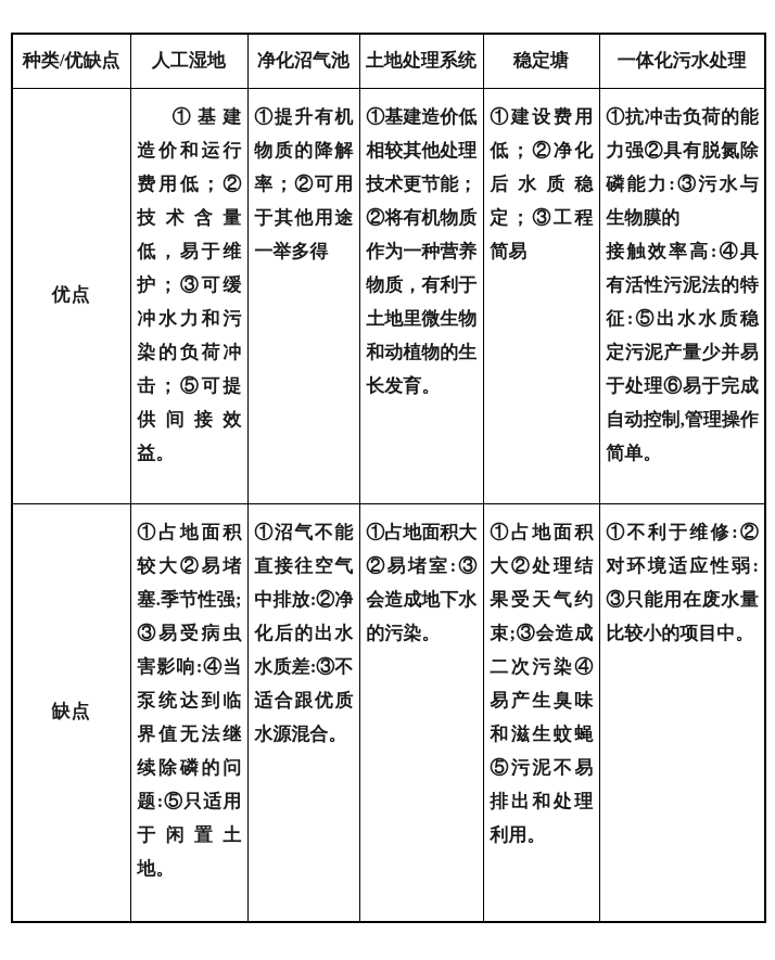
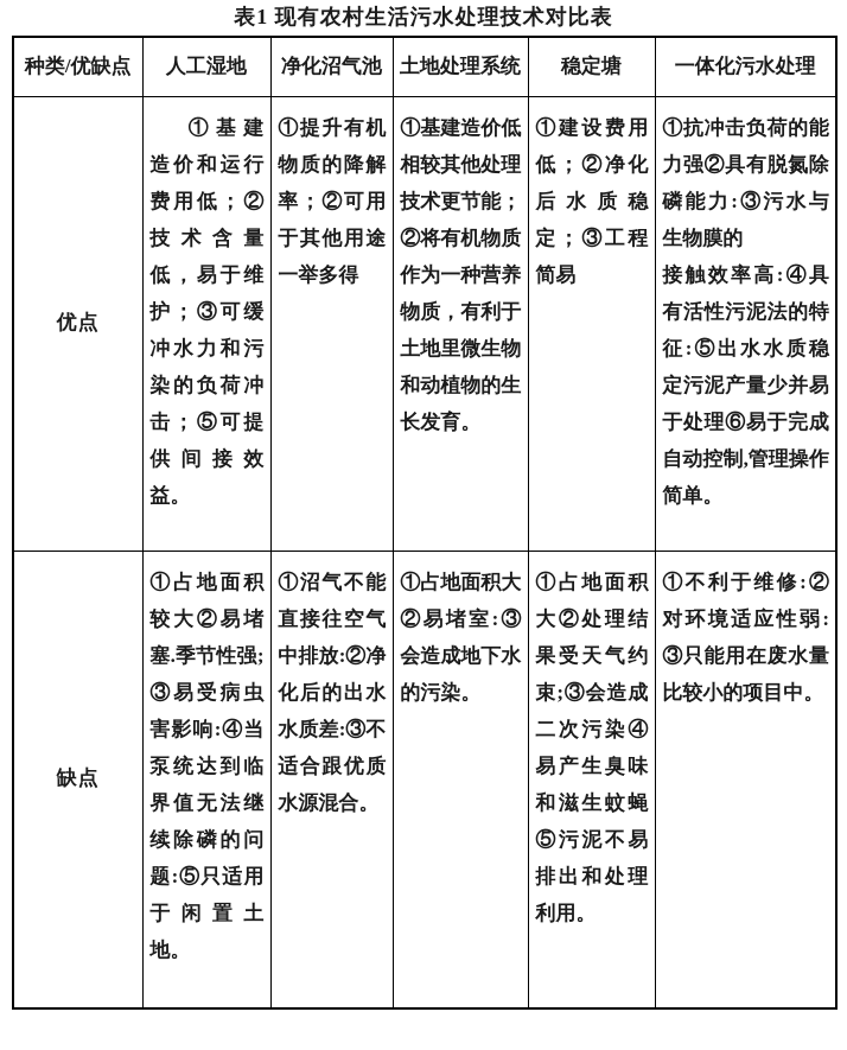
+ 表1 现有农村生活污水处理技术对比表
  种类/优缺点	人工湿地	净化沼气池	土地处理系统	稳定塘	一体化污水处理
  优点	①基建造价和运行费用低；②技术含量低，易于维护；③可缓冲水力和污染的负荷冲击；⑤可提供间接效益。	①提升有机物质的降解率；②可用于其他用途一举多得	①基建造价低相较其他处理技术更节能；②将有机物质作为一种营养物质，有利于土地里微生物和动植物的生长发育。	①建设费用低；②净化后水质稳定；③工程简易	①抗冲击负荷的能力强②具有脱氮除磷能力:③污水与生物膜的 接触效率高:④具有活性污泥法的特征:⑤出水水质稳定污泥产量少并易于处理⑥易于完成自动控制,管理操作简单。
  缺点	①占地面积较大②易堵塞.季节性强;③易受病虫害影响:④当泵统达到临界值无法继续除磷的问题:⑤只适用于闲置土地。	①沼气不能直接往空气中排放:②净化后的出水水质差:③不适合跟优质水源混合。	①占地面积大②易堵室:③会造成地下水的污染。	①占地面积大②处理结果受天气约束;③会造成二次污染④易产生臭味和滋生蚊蝇⑤污泥不易排出和处理利用。	①不利于维修:②对环境适应性弱:③只能用在废水量比较小的项目中。
